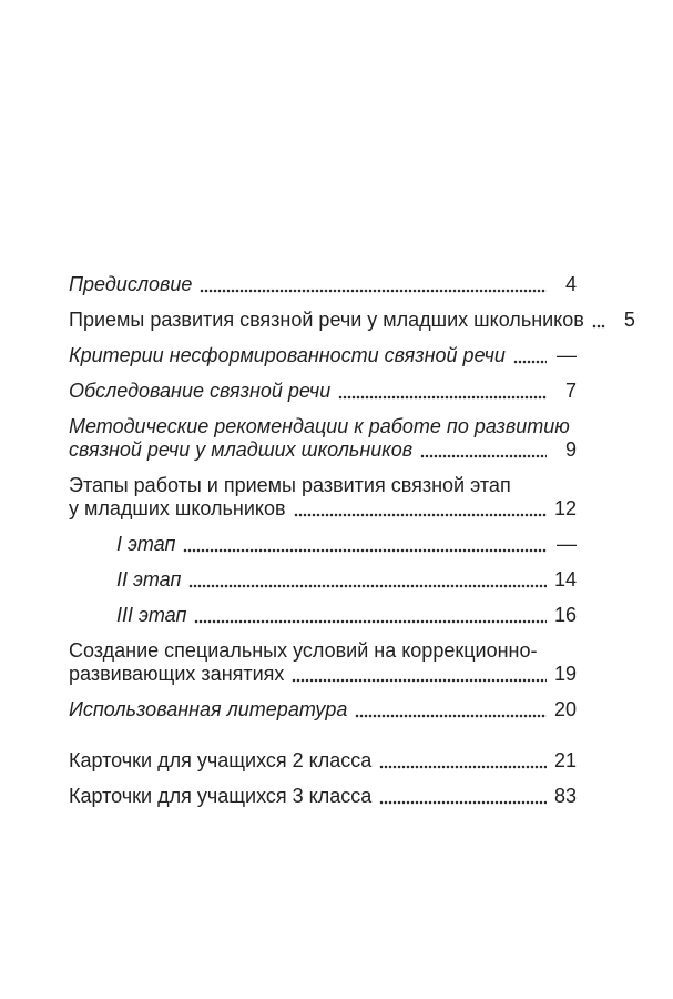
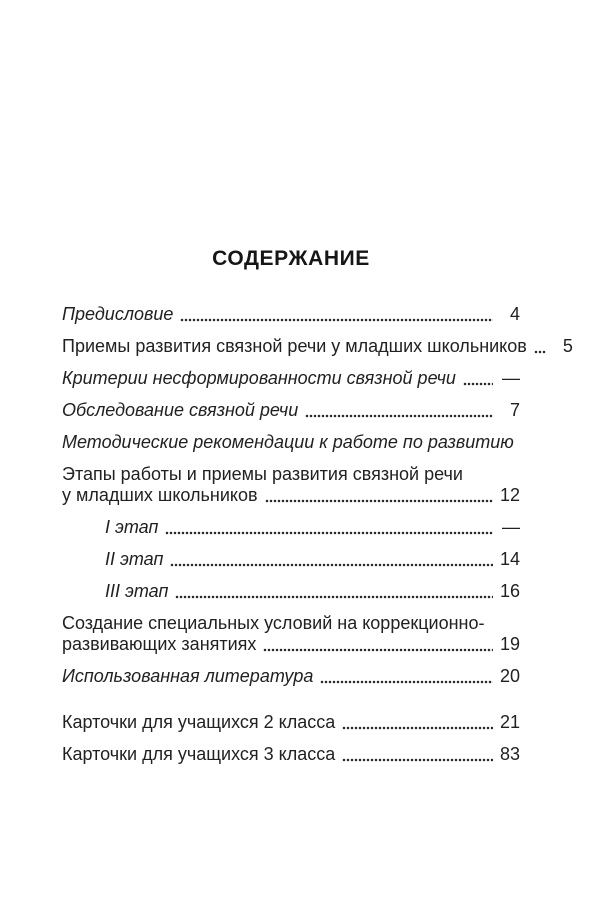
+ СОДЕРЖАНИЕ
  Предисловие
  4
  Приемы развития связной речи у младших школьников
  5
  Критерии несформированности связной речи
  —
  Обследование связной речи
  7
  Методические рекомендации к работе по развитию
- связной речи у младших школьников
- 9
- Этапы работы и приемы развития связной этап
+ Этапы работы и приемы развития связной речи
  у младших школьников
  12
  I этап
  —
  II этап
  14
  III этап
  16
  Создание специальных условий на коррекционно-
  развивающих занятиях
  19
  Использованная литература
  20
  Карточки для учащихся 2 класса
  21
  Карточки для учащихся 3 класса
  83
